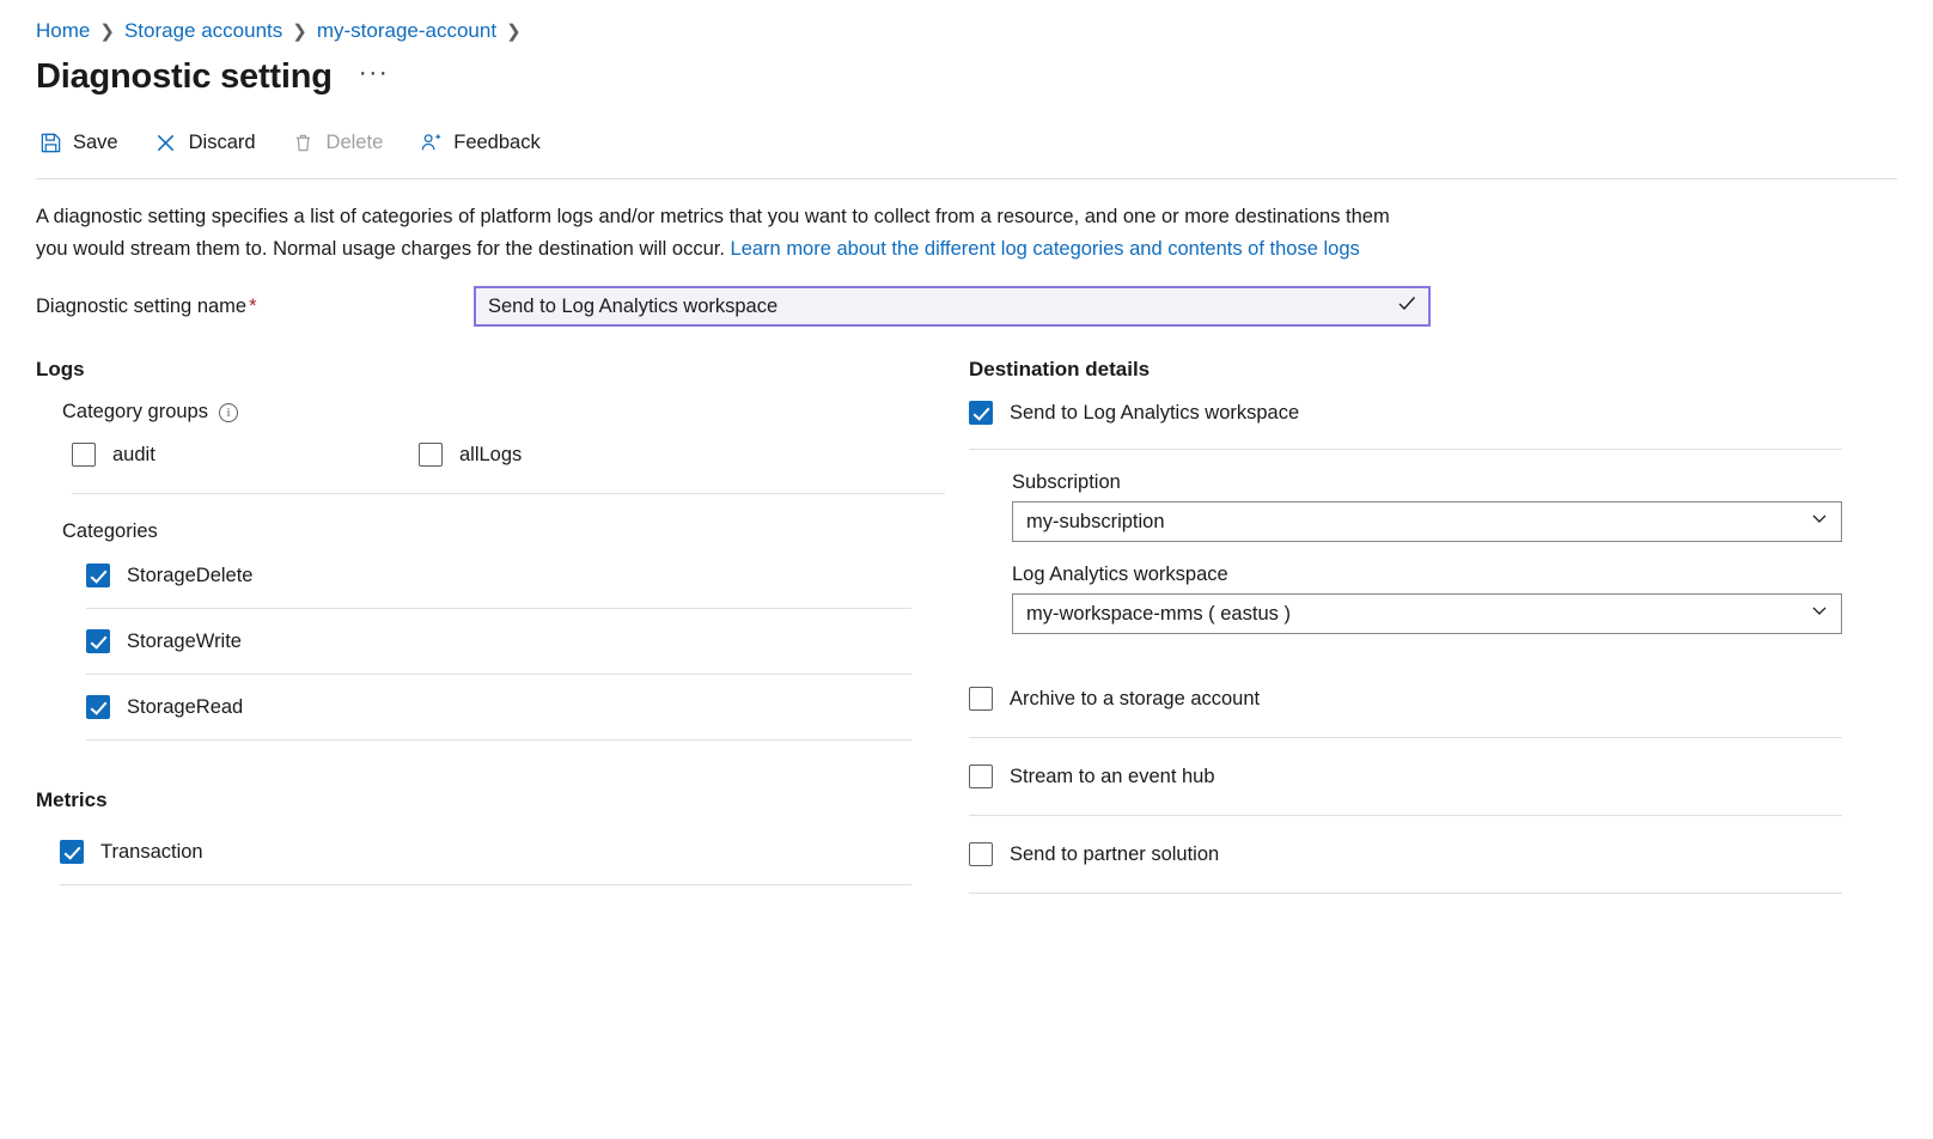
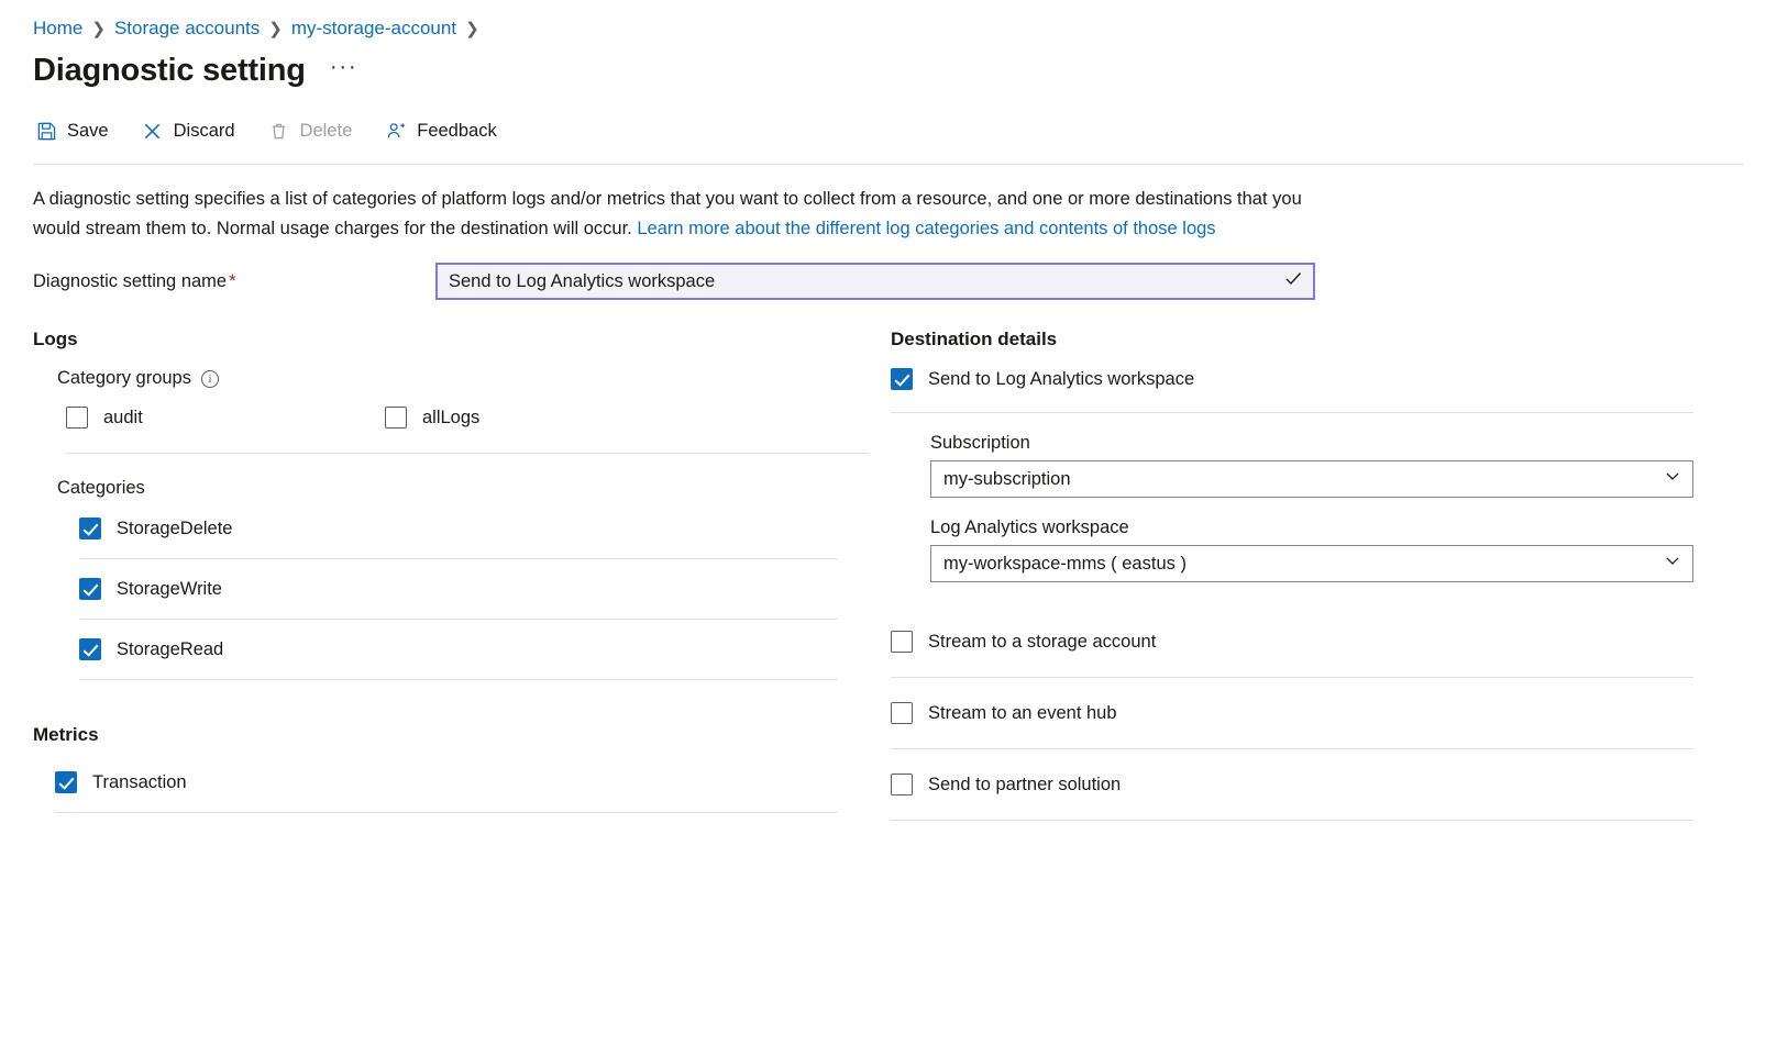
  Home
  ❯
  Storage accounts
  ❯
  my-storage-account
  ❯
  Diagnostic setting
  ···
  Save
  Discard
  Delete
  Feedback
- A diagnostic setting specifies a list of categories of platform logs and/or metrics that you want to collect from a resource, and one or more destinations them you would stream them to. Normal usage charges for the destination will occur. Learn more about the different log categories and contents of those logs
+ A diagnostic setting specifies a list of categories of platform logs and/or metrics that you want to collect from a resource, and one or more destinations that you would stream them to. Normal usage charges for the destination will occur. Learn more about the different log categories and contents of those logs
  Diagnostic setting name*
  Send to Log Analytics workspace
  Logs
  Category groups
  i
  audit
  allLogs
  Categories
  StorageDelete
  StorageWrite
  StorageRead
  Metrics
  Transaction
  Destination details
  Send to Log Analytics workspace
  Subscription
  my-subscription
  Log Analytics workspace
  my-workspace-mms ( eastus )
- Archive to a storage account
+ Stream to a storage account
  Stream to an event hub
  Send to partner solution
